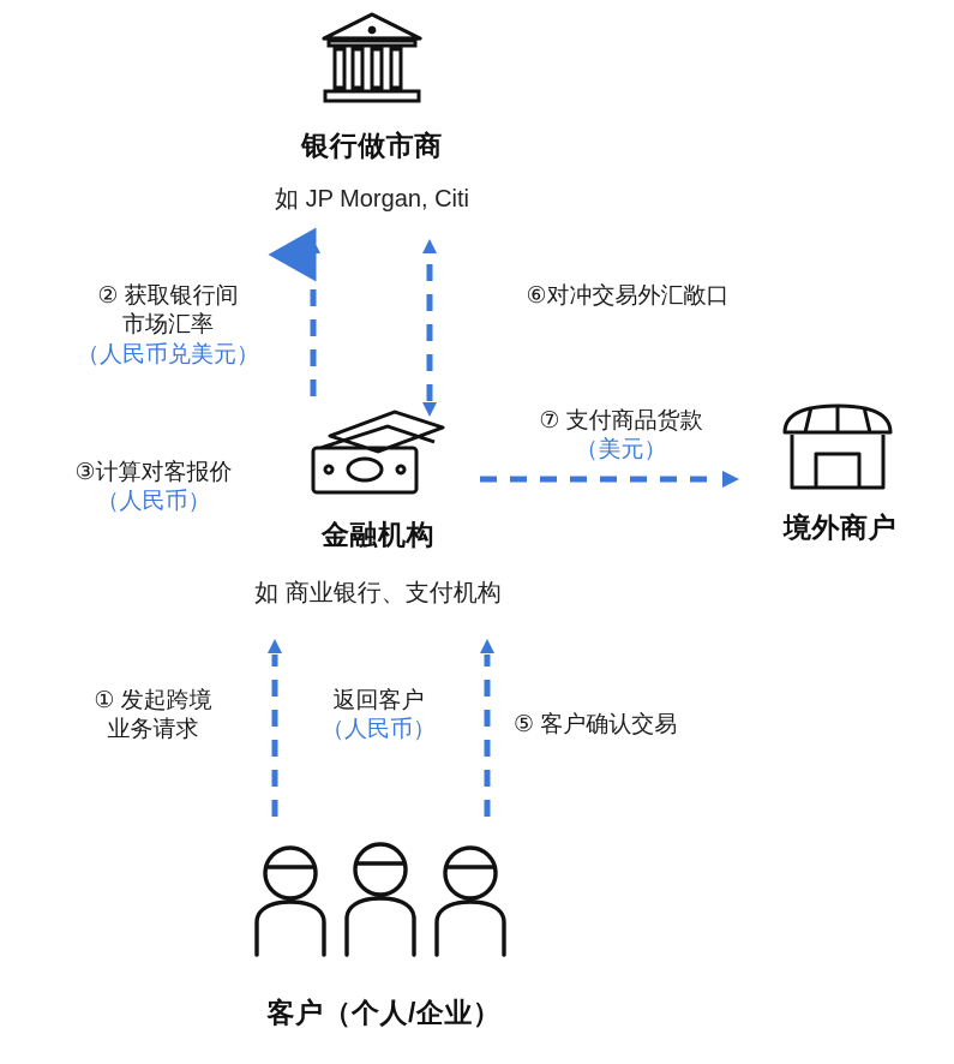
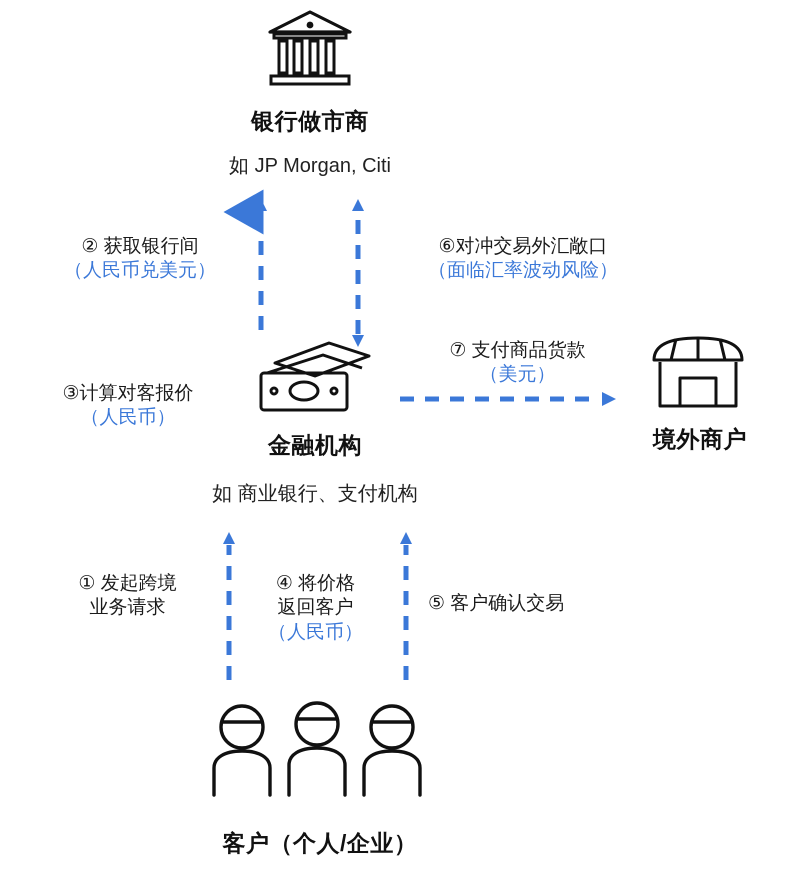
  银行做市商
  如 JP Morgan, Citi
  金融机构
  如 商业银行、支付机构
  境外商户
  客户（个人/企业）
  ② 获取银行间
- 市场汇率
  （人民币兑美元）
  ⑥对冲交易外汇敞口
+ （面临汇率波动风险）
  ③计算对客报价
  （人民币）
  ⑦ 支付商品货款
  （美元）
  ① 发起跨境
  业务请求
+ ④ 将价格
  返回客户
  （人民币）
  ⑤ 客户确认交易
